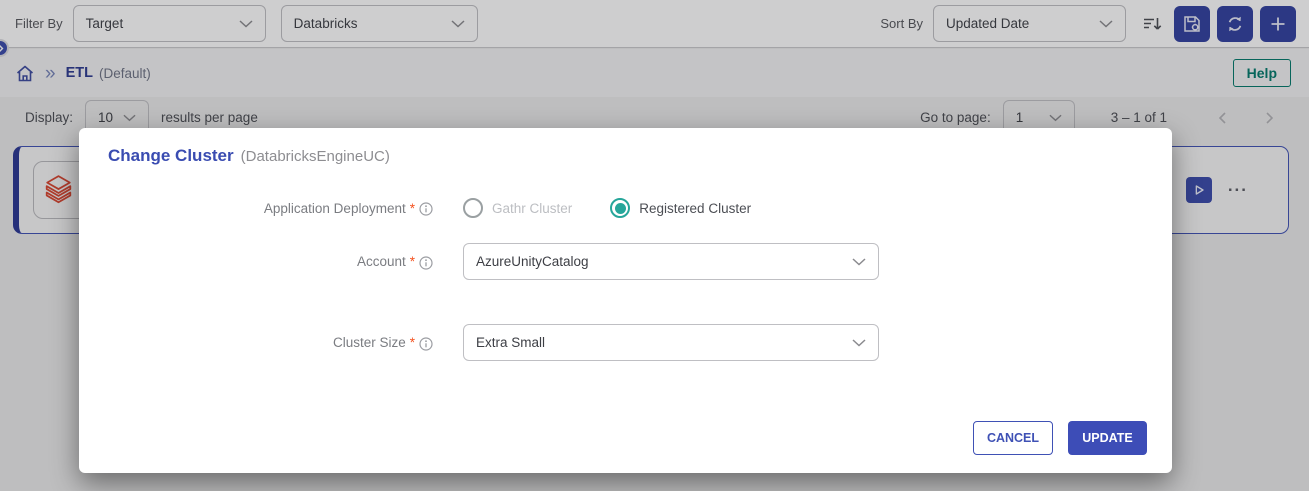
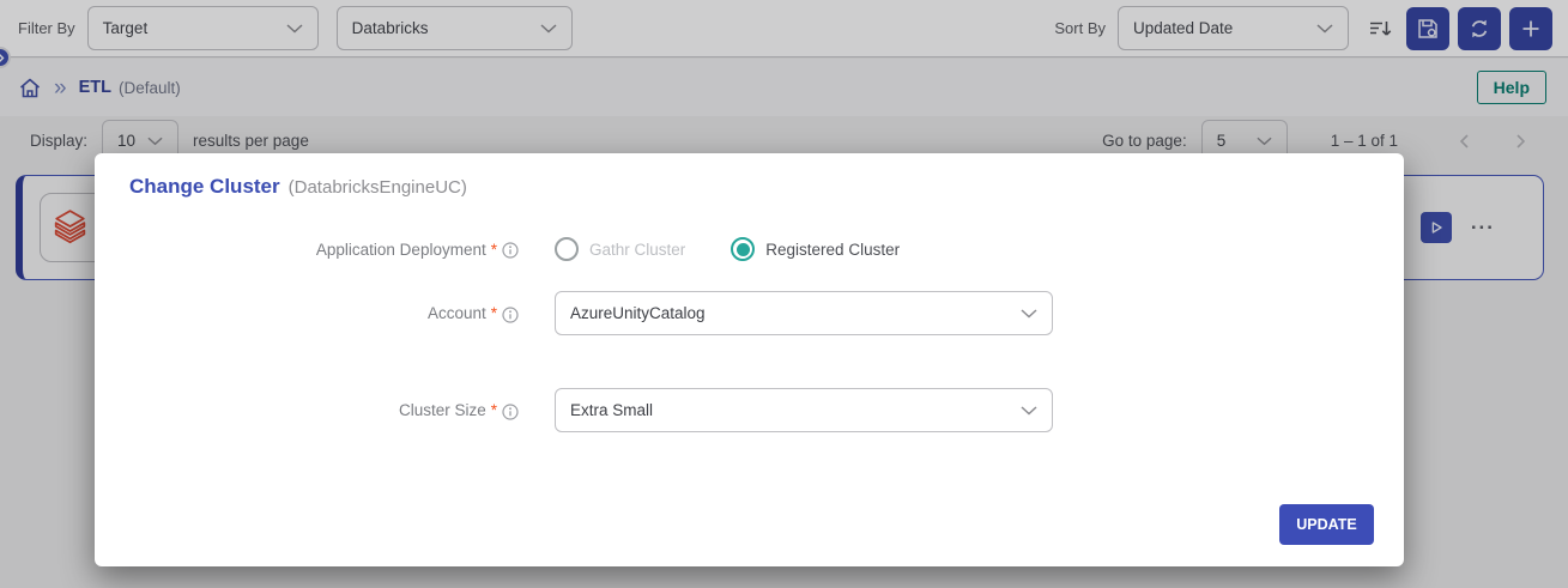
  Filter By
  Target
  Databricks
  Sort By
  Updated Date
  »
  ETL
  (Default)
  Help
  Display:
  10
  results per page
  Go to page:
- 1
+ 5
- 3 – 1 of 1
+ 1 – 1 of 1
  ...
  Change Cluster
  (DatabricksEngineUC)
  Application Deployment
  *
  Gathr Cluster
  Registered Cluster
  Account
  *
  AzureUnityCatalog
  Cluster Size
  *
  Extra Small
- CANCEL
  UPDATE
